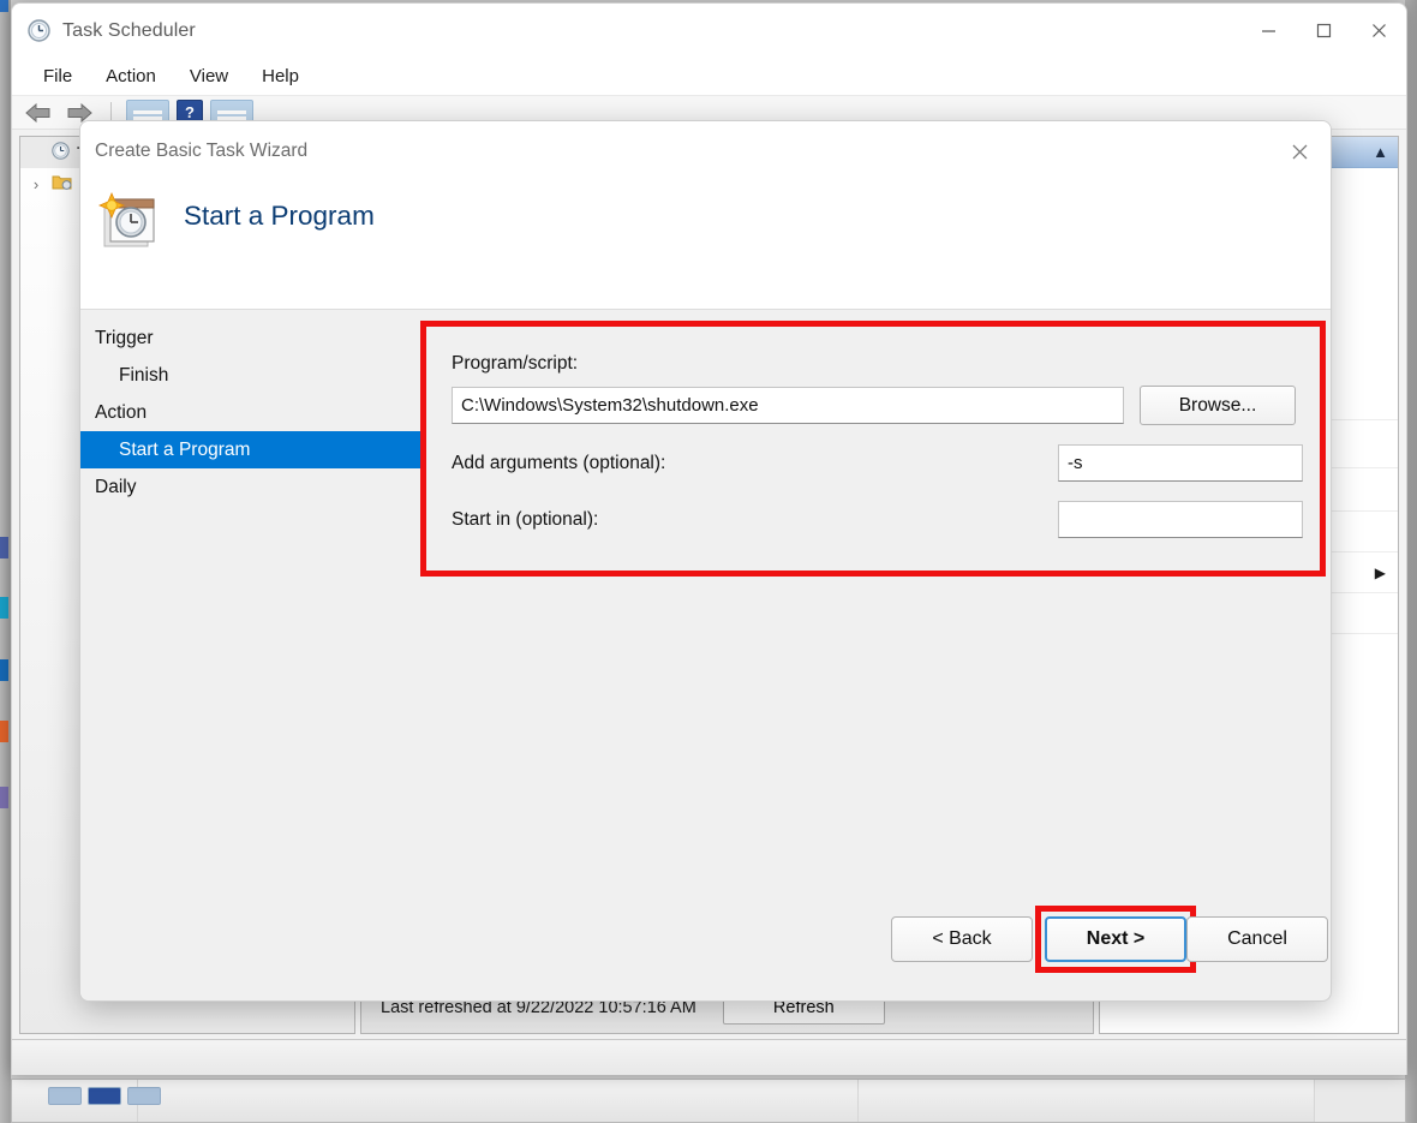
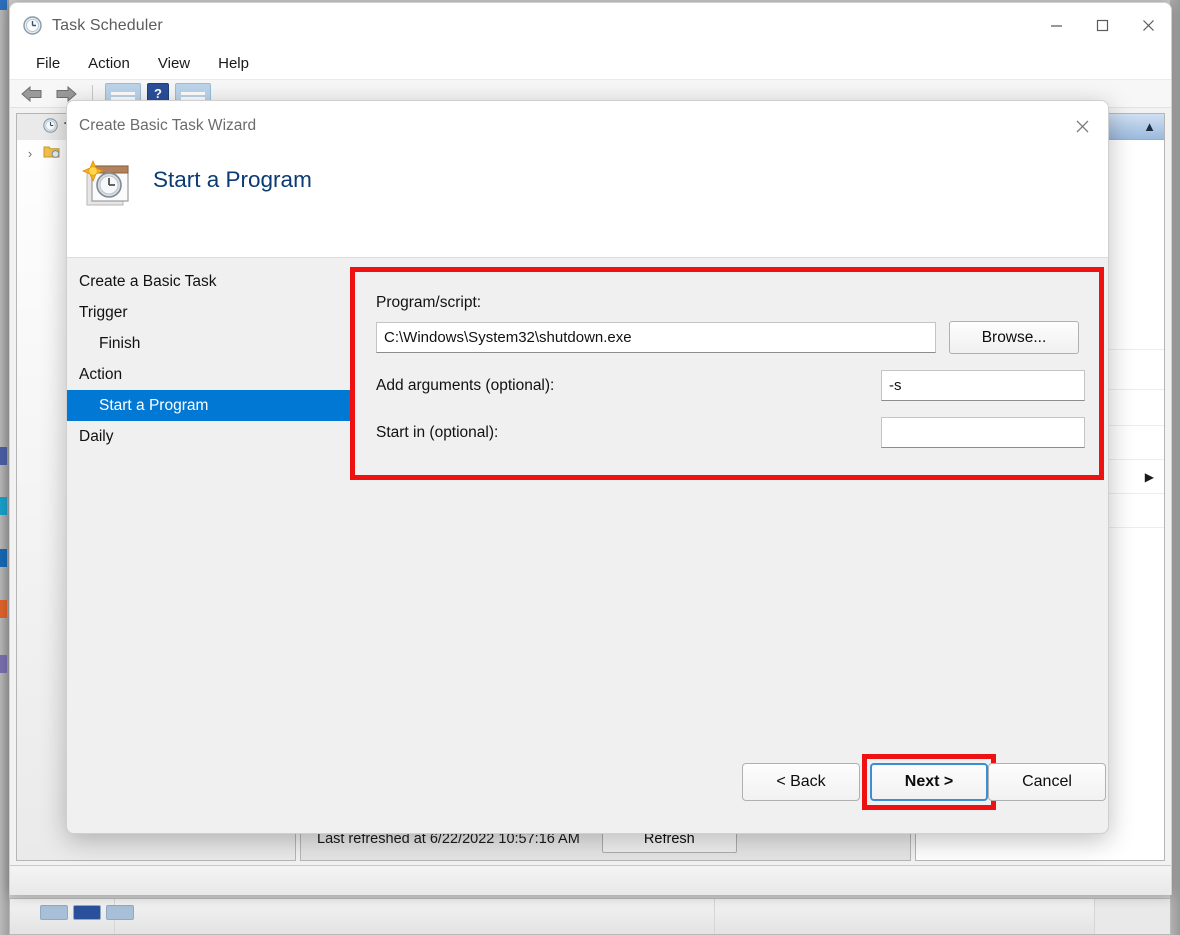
  Task Scheduler
  File
  Action
  View
  Help
  ?
  ›
- Last refreshed at 9/22/2022 10:57:16 AM
+ Last refreshed at 6/22/2022 10:57:16 AM
  Refresh
  ▲
  ▶
  Create Basic Task Wizard
  Start a Program
+ Create a Basic Task
  Trigger
  Finish
  Action
  Start a Program
  Daily
  Program/script:
  C:\Windows\System32\shutdown.exe
  Browse...
  Add arguments (optional):
  -s
  Start in (optional):
  < Back
  Next >
  Cancel
